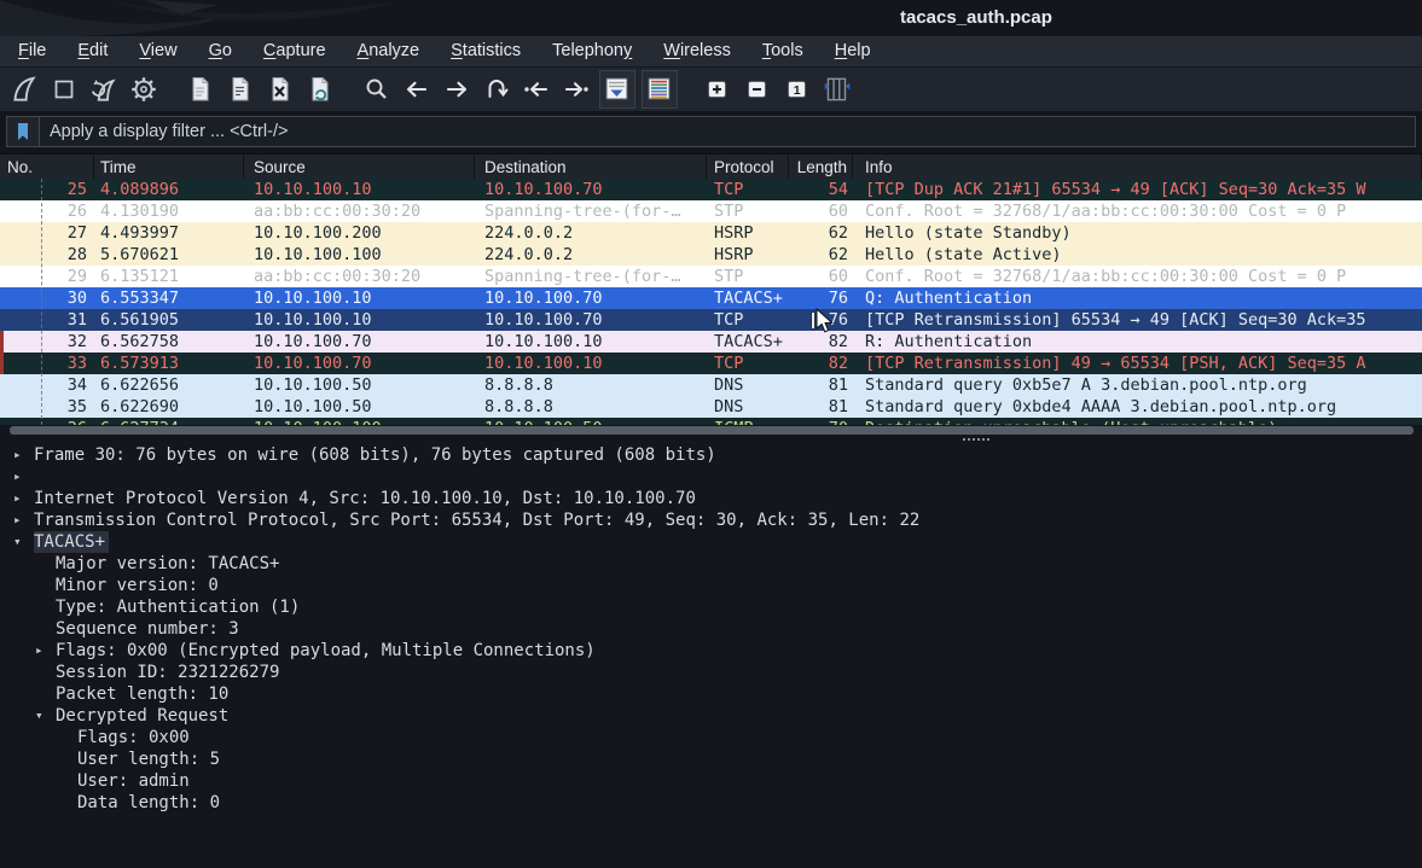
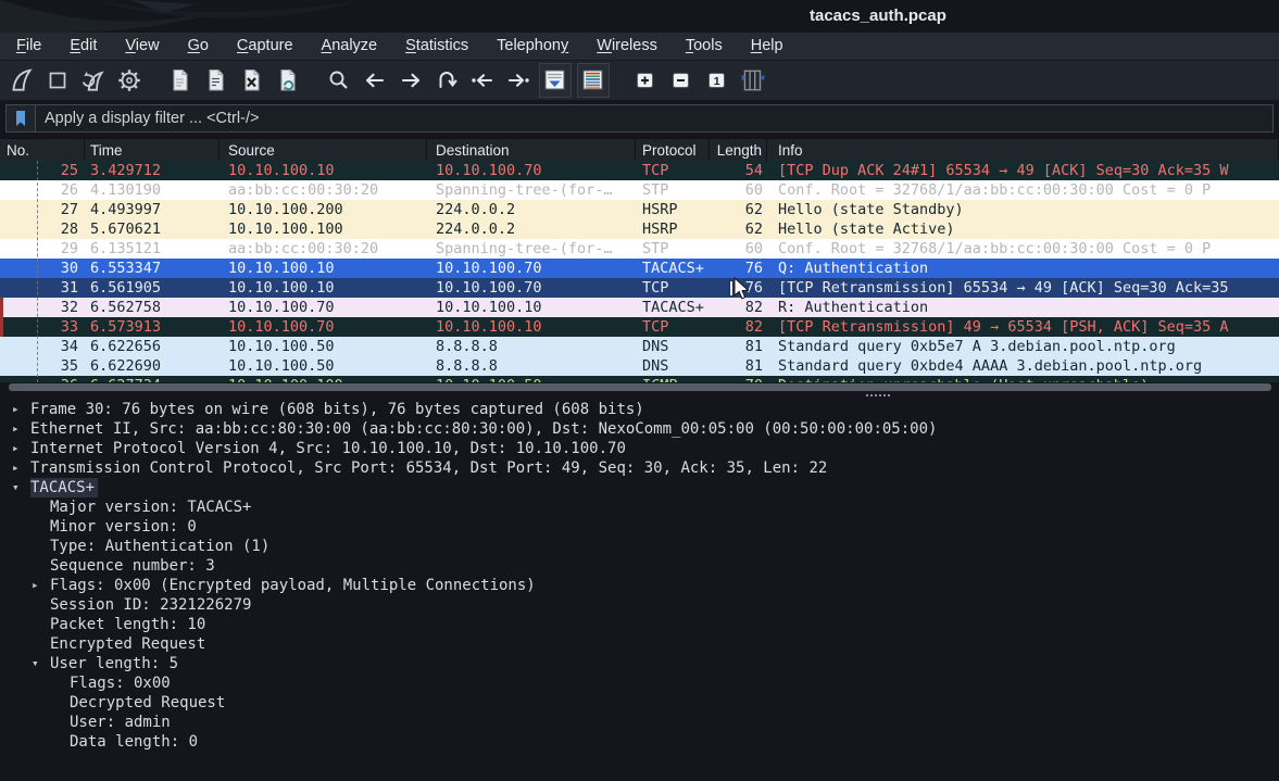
  tacacs_auth.pcap
  File
  Edit
  View
  Go
  Capture
  Analyze
  Statistics
  Telephony
  Wireless
  Tools
  Help
  1
  Apply a display filter ... <Ctrl-/>
  No.
  Time
  Source
  Destination
  Protocol
  Length
  Info
  25
- 4.089896
+ 3.429712
  10.10.100.10
  10.10.100.70
  TCP
  54
- [TCP Dup ACK 21#1] 65534 → 49 [ACK] Seq=30 Ack=35 W
+ [TCP Dup ACK 24#1] 65534 → 49 [ACK] Seq=30 Ack=35 W
  26
  4.130190
  aa:bb:cc:00:30:20
  Spanning-tree-(for-…
  STP
  60
  Conf. Root = 32768/1/aa:bb:cc:00:30:00 Cost = 0 P
  27
  4.493997
  10.10.100.200
  224.0.0.2
  HSRP
  62
  Hello (state Standby)
  28
  5.670621
  10.10.100.100
  224.0.0.2
  HSRP
  62
  Hello (state Active)
  29
  6.135121
  aa:bb:cc:00:30:20
  Spanning-tree-(for-…
  STP
  60
  Conf. Root = 32768/1/aa:bb:cc:00:30:00 Cost = 0 P
  30
  6.553347
  10.10.100.10
  10.10.100.70
  TACACS+
  76
  Q: Authentication
  31
  6.561905
  10.10.100.10
  10.10.100.70
  TCP
  76
  [TCP Retransmission] 65534 → 49 [ACK] Seq=30 Ack=35
  32
  6.562758
  10.10.100.70
  10.10.100.10
  TACACS+
  82
  R: Authentication
  33
  6.573913
  10.10.100.70
  10.10.100.10
  TCP
  82
  [TCP Retransmission] 49 → 65534 [PSH, ACK] Seq=35 A
  34
  6.622656
  10.10.100.50
  8.8.8.8
  DNS
  81
  Standard query 0xb5e7 A 3.debian.pool.ntp.org
  35
  6.622690
  10.10.100.50
  8.8.8.8
  DNS
  81
  Standard query 0xbde4 AAAA 3.debian.pool.ntp.org
  ▸
  Frame 30: 76 bytes on wire (608 bits), 76 bytes captured (608 bits)
  ▸
+ Ethernet II, Src: aa:bb:cc:80:30:00 (aa:bb:cc:80:30:00), Dst: NexoComm_00:05:00 (00:50:00:00:05:00)
  ▸
  Internet Protocol Version 4, Src: 10.10.100.10, Dst: 10.10.100.70
  ▸
  Transmission Control Protocol, Src Port: 65534, Dst Port: 49, Seq: 30, Ack: 35, Len: 22
  ▾
  TACACS+
  Major version: TACACS+
  Minor version: 0
  Type: Authentication (1)
  Sequence number: 3
  ▸
  Flags: 0x00 (Encrypted payload, Multiple Connections)
  Session ID: 2321226279
  Packet length: 10
+ Encrypted Request
  ▾
- Decrypted Request
+ User length: 5
  Flags: 0x00
- User length: 5
+ Decrypted Request
  User: admin
  Data length: 0
